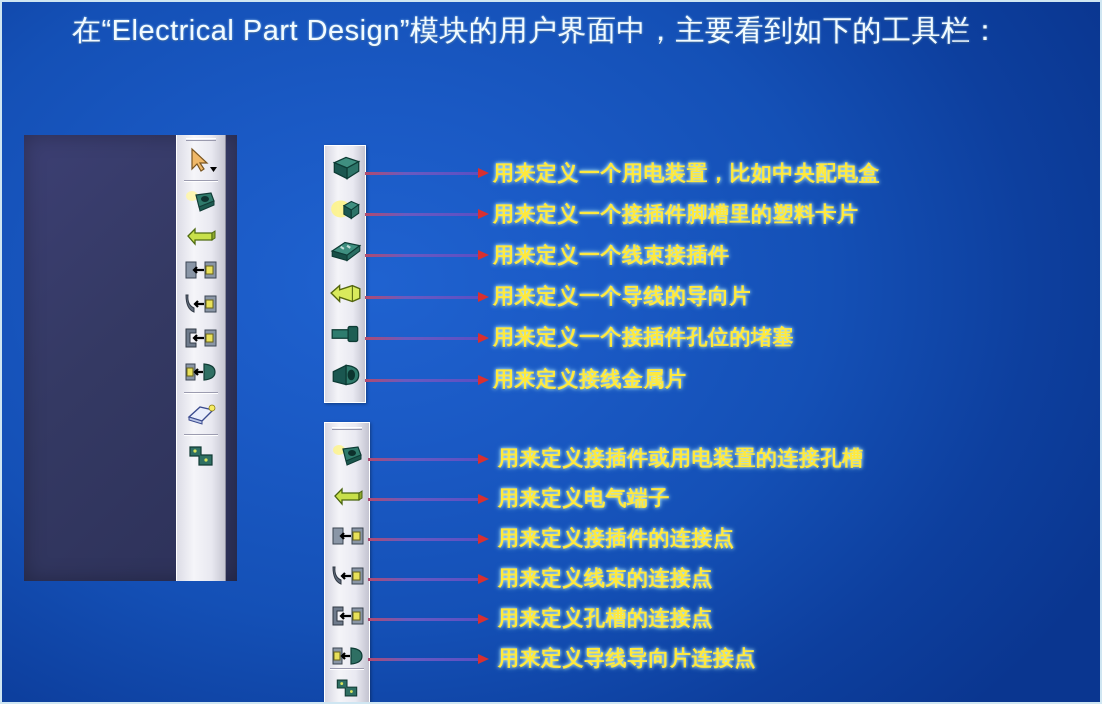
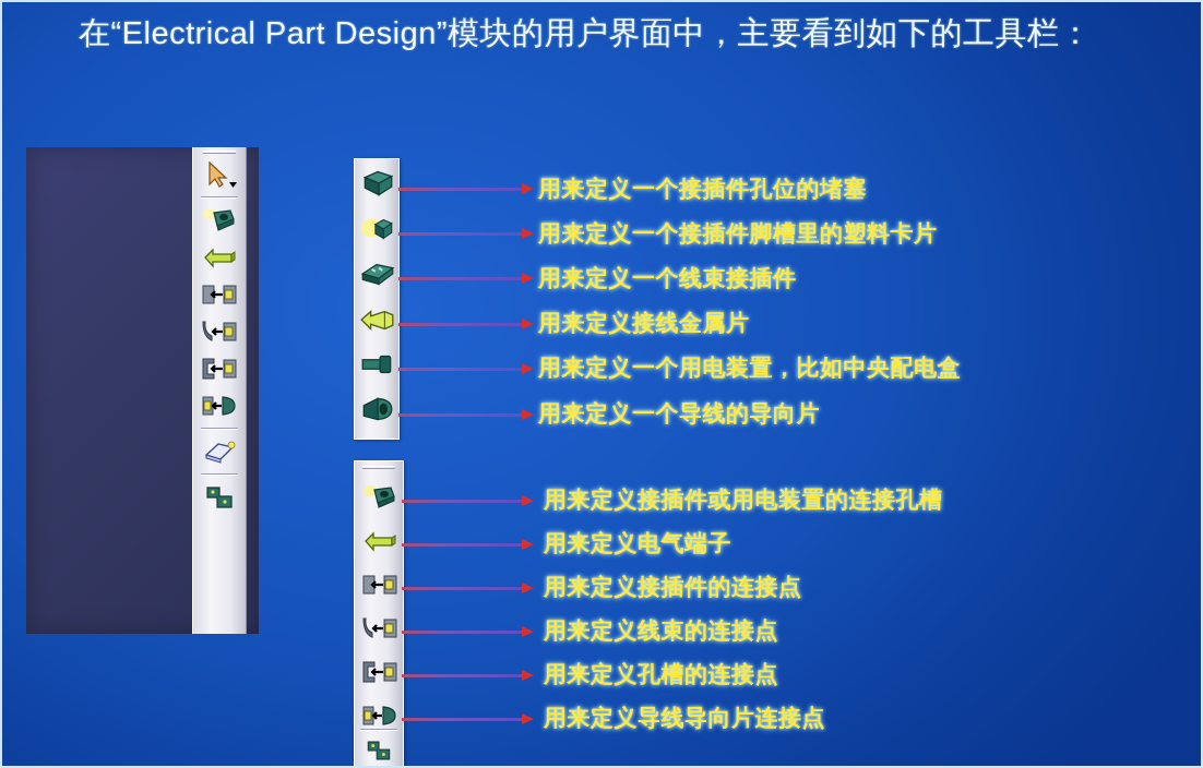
  在“Electrical Part Design”模块的用户界面中，主要看到如下的工具栏：
- 用来定义一个用电装置，比如中央配电盒
+ 用来定义一个接插件孔位的堵塞
  用来定义一个接插件脚槽里的塑料卡片
  用来定义一个线束接插件
- 用来定义一个导线的导向片
+ 用来定义接线金属片
- 用来定义一个接插件孔位的堵塞
+ 用来定义一个用电装置，比如中央配电盒
- 用来定义接线金属片
+ 用来定义一个导线的导向片
  用来定义接插件或用电装置的连接孔槽
  用来定义电气端子
  用来定义接插件的连接点
  用来定义线束的连接点
  用来定义孔槽的连接点
  用来定义导线导向片连接点
